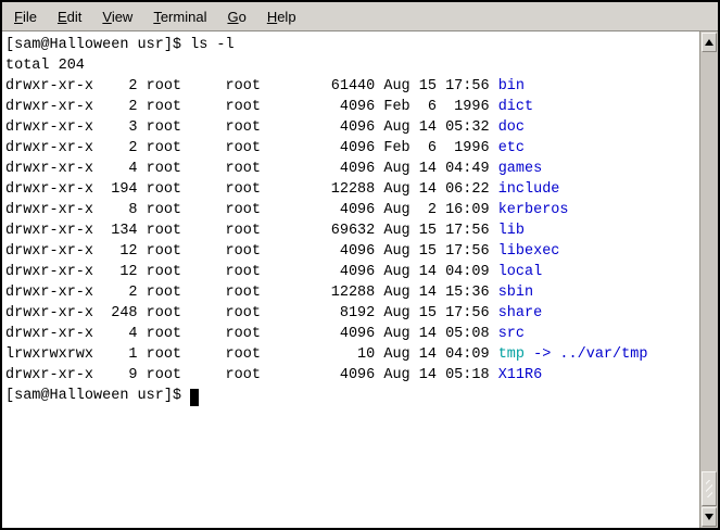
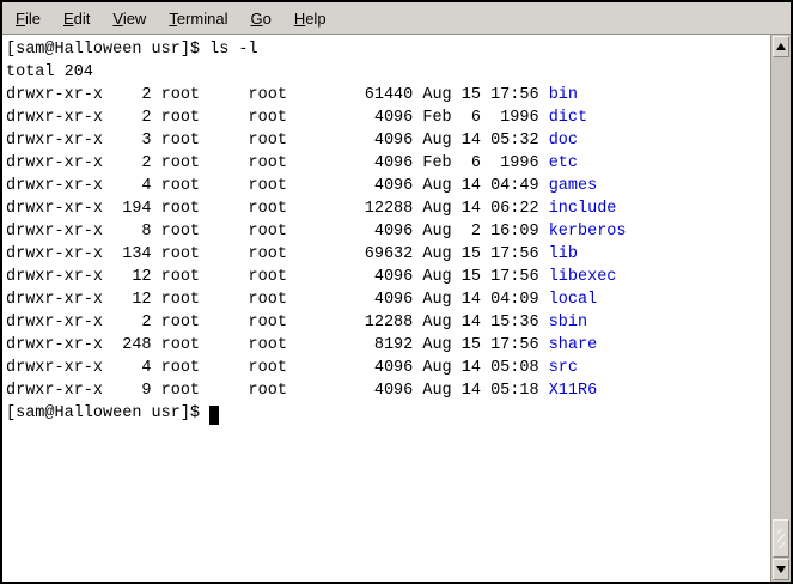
  File
  Edit
  View
  Terminal
  Go
  Help
  [sam@Halloween usr]$ ls -l
  total 204
  drwxr-xr-x 2 root root 61440 Aug 15 17:56 bin
  drwxr-xr-x 2 root root 4096 Feb 6 1996 dict
  drwxr-xr-x 3 root root 4096 Aug 14 05:32 doc
  drwxr-xr-x 2 root root 4096 Feb 6 1996 etc
  drwxr-xr-x 4 root root 4096 Aug 14 04:49 games
  drwxr-xr-x 194 root root 12288 Aug 14 06:22 include
  drwxr-xr-x 8 root root 4096 Aug 2 16:09 kerberos
  drwxr-xr-x 134 root root 69632 Aug 15 17:56 lib
  drwxr-xr-x 12 root root 4096 Aug 15 17:56 libexec
  drwxr-xr-x 12 root root 4096 Aug 14 04:09 local
  drwxr-xr-x 2 root root 12288 Aug 14 15:36 sbin
  drwxr-xr-x 248 root root 8192 Aug 15 17:56 share
  drwxr-xr-x 4 root root 4096 Aug 14 05:08 src
- lrwxrwxrwx 1 root root 10 Aug 14 04:09 tmp -> ../var/tmp
  drwxr-xr-x 9 root root 4096 Aug 14 05:18 X11R6
  [sam@Halloween usr]$
